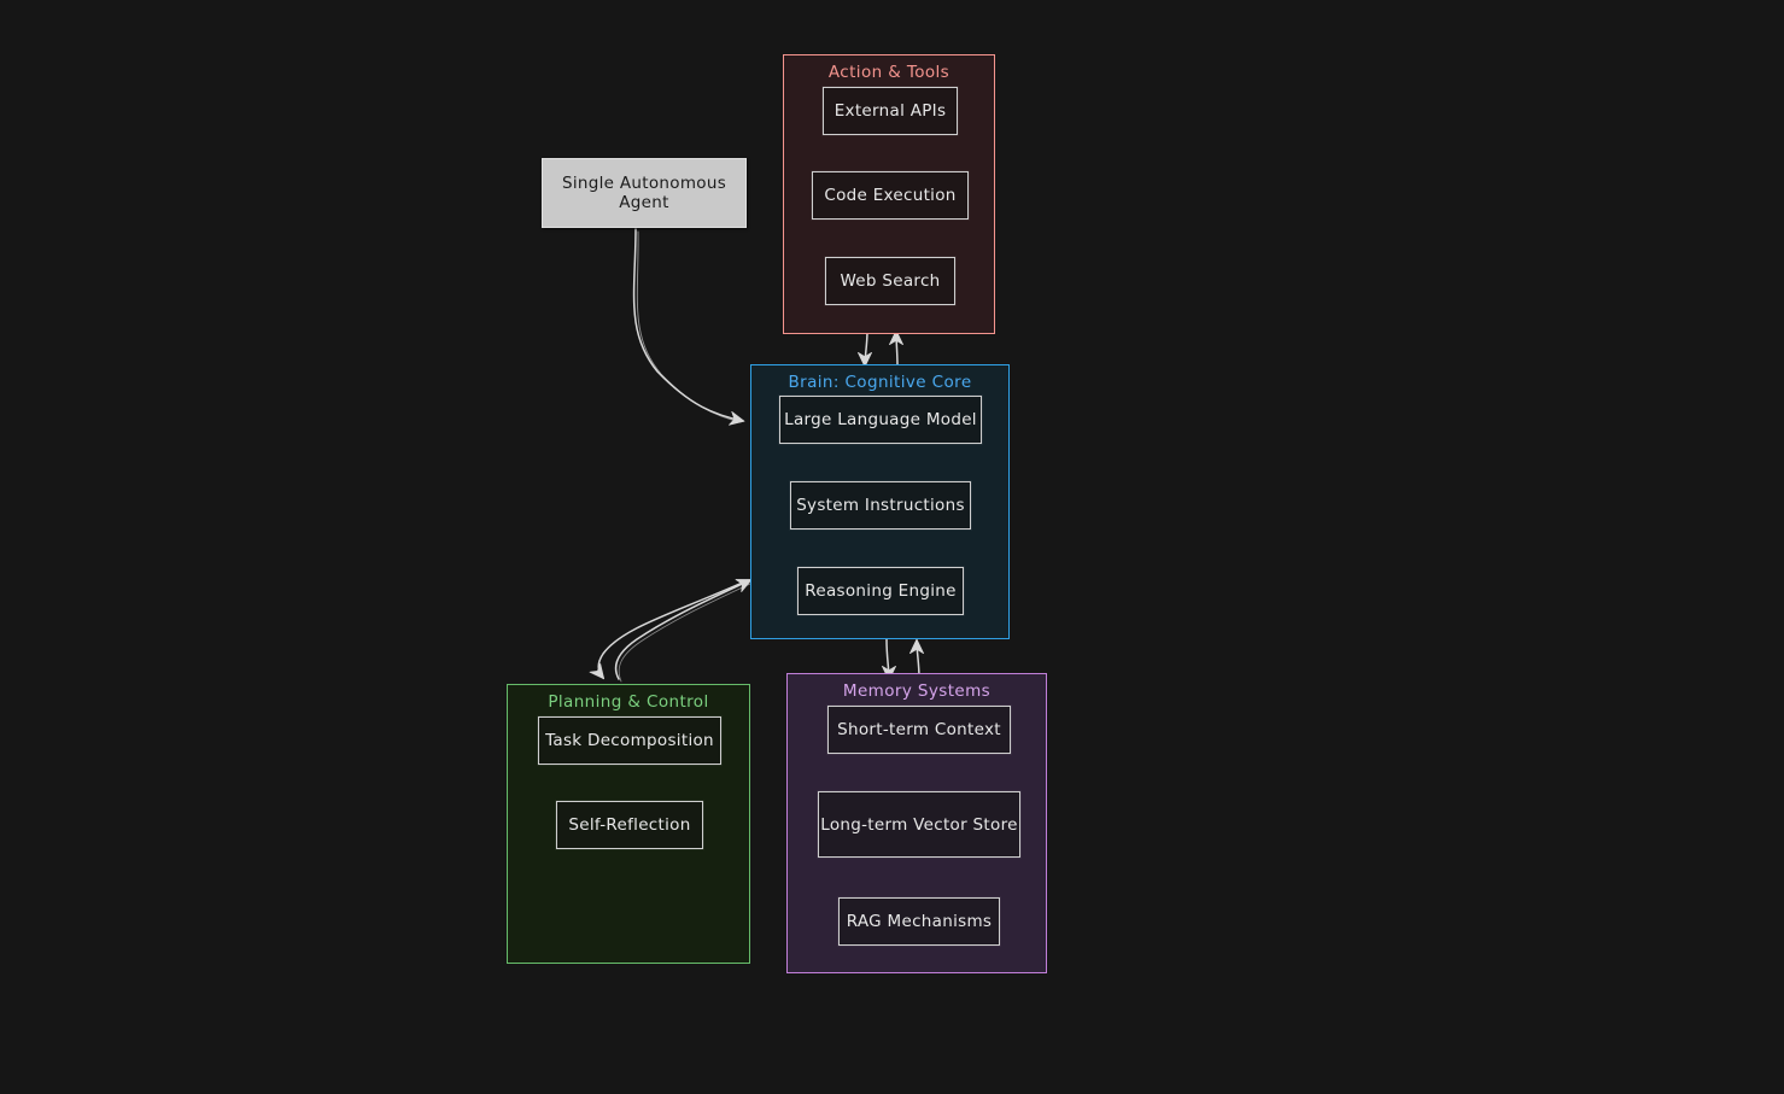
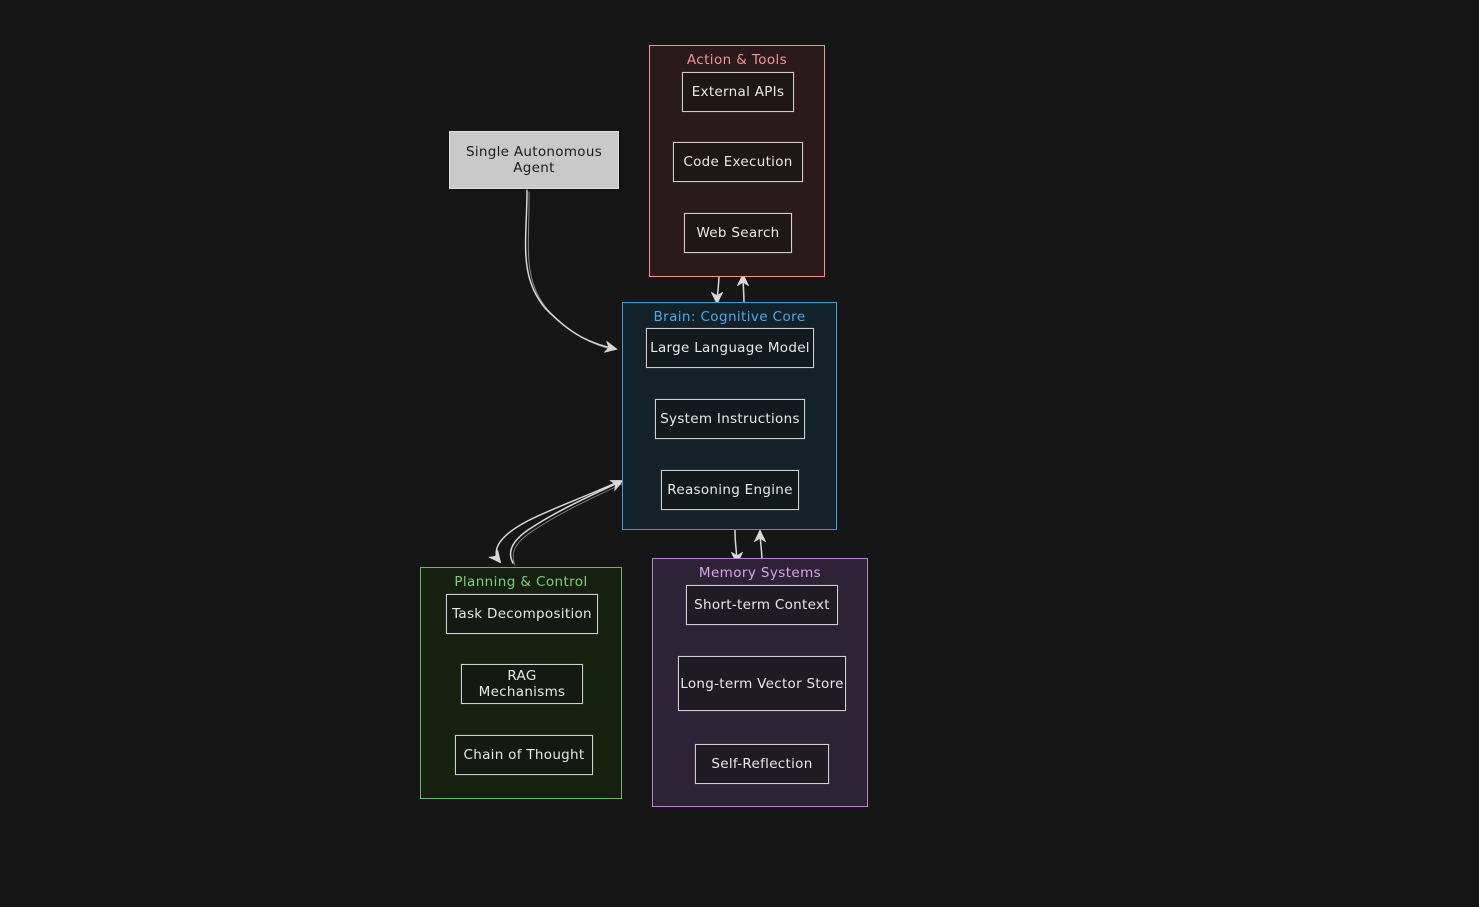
  Single Autonomous Agent
  Action & Tools
  External APIs
  Code Execution
  Web Search
  Brain: Cognitive Core
  Large Language Model
  System Instructions
  Reasoning Engine
  Planning & Control
  Task Decomposition
- Self-Reflection
+ RAG Mechanisms
+ Chain of Thought
  Memory Systems
  Short-term Context
  Long-term Vector Store
- RAG Mechanisms
+ Self-Reflection
